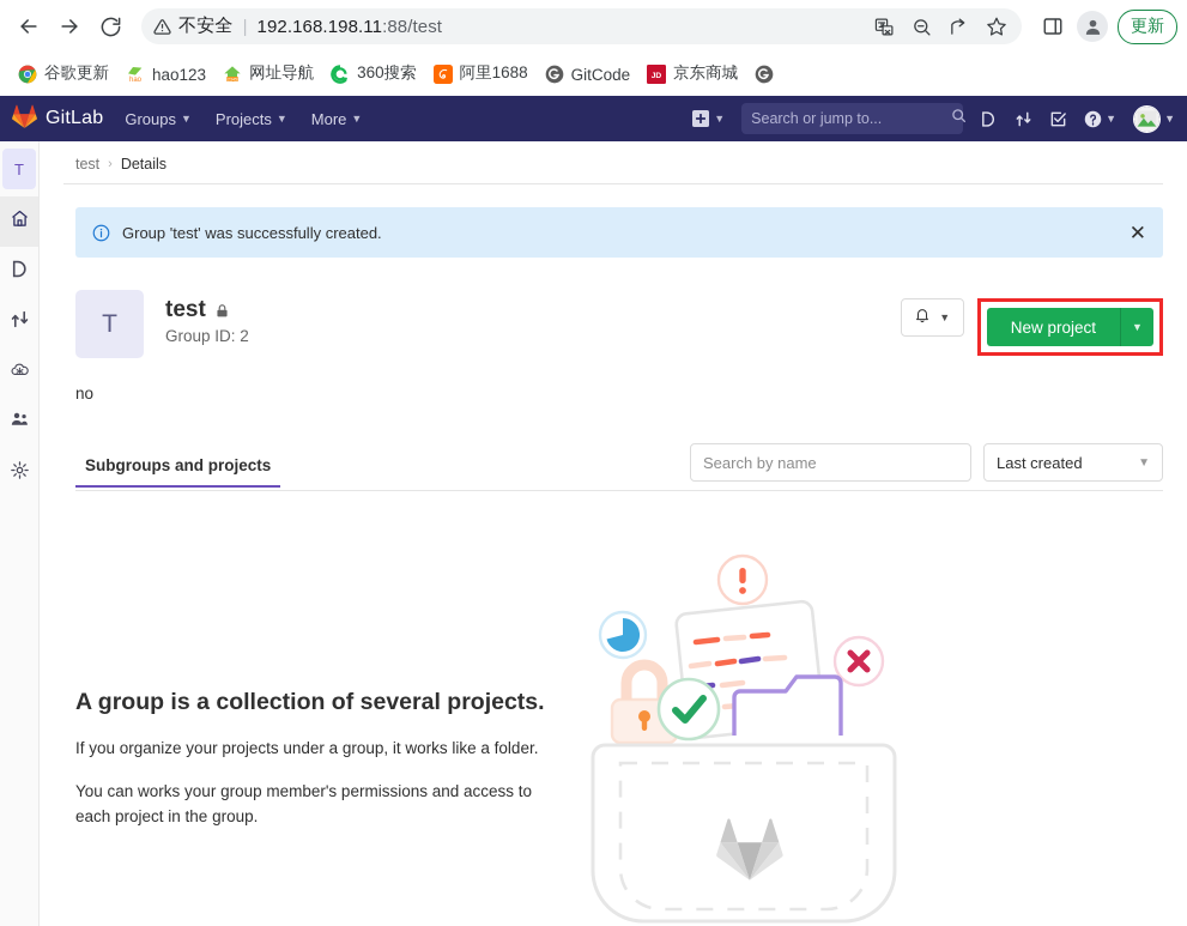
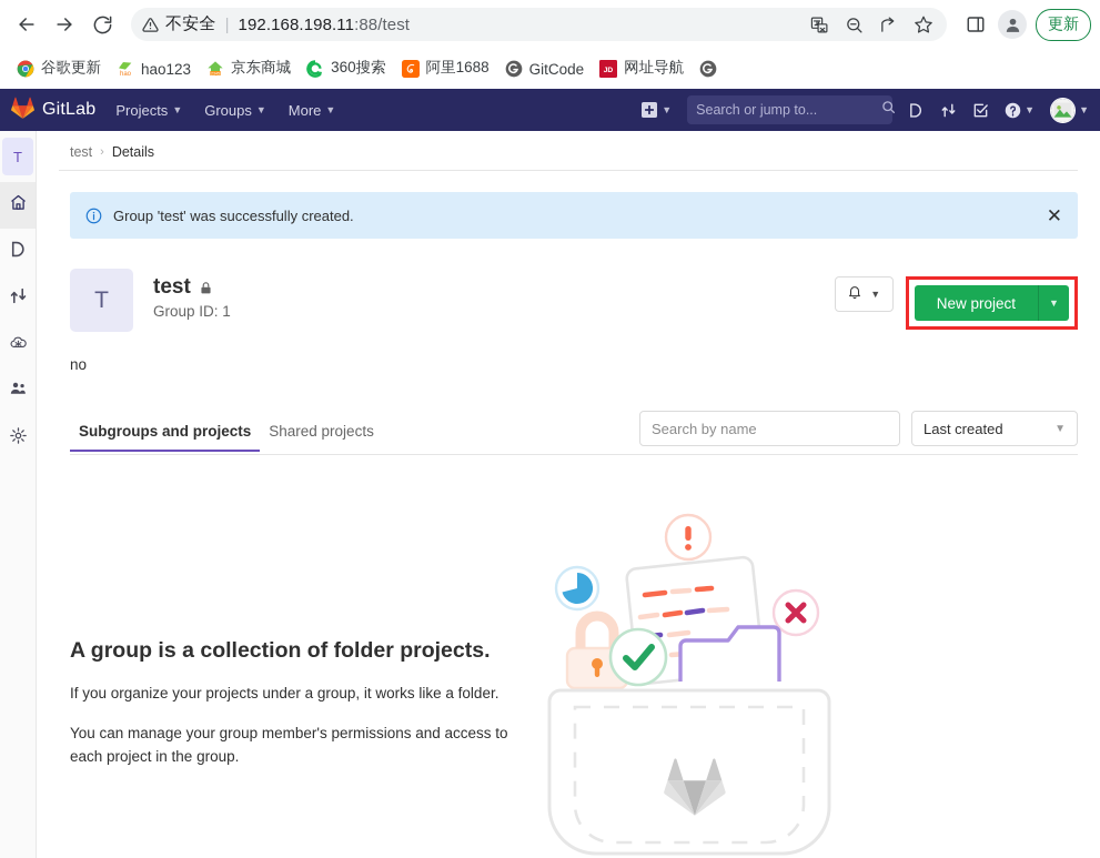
  不安全
  |
  192.168.198.11:88/test
  更新
  谷歌更新
  hao123
- 网址导航
+ 京东商城
  360搜索
  阿里1688
  GitCode
- 京东商城
+ 网址导航
  GitLab
- Groups
+ Projects
  ▼
- Projects
+ Groups
  ▼
  More
  ▼
  ▼
  Search or jump to...
  ▼
  ▼
  T
  test
  ›
  Details
  Group 'test' was successfully created.
  ✕
  T
  test
- Group ID: 2
+ Group ID: 1
  ▼
  New project
  ▼
  no
  Subgroups and projects
+ Shared projects
  Search by name
  Last created
  ▼
- A group is a collection of several projects.
+ A group is a collection of folder projects.
  If you organize your projects under a group, it works like a folder.
- You can works your group member's permissions and access to each project in the group.
+ You can manage your group member's permissions and access to each project in the group.
